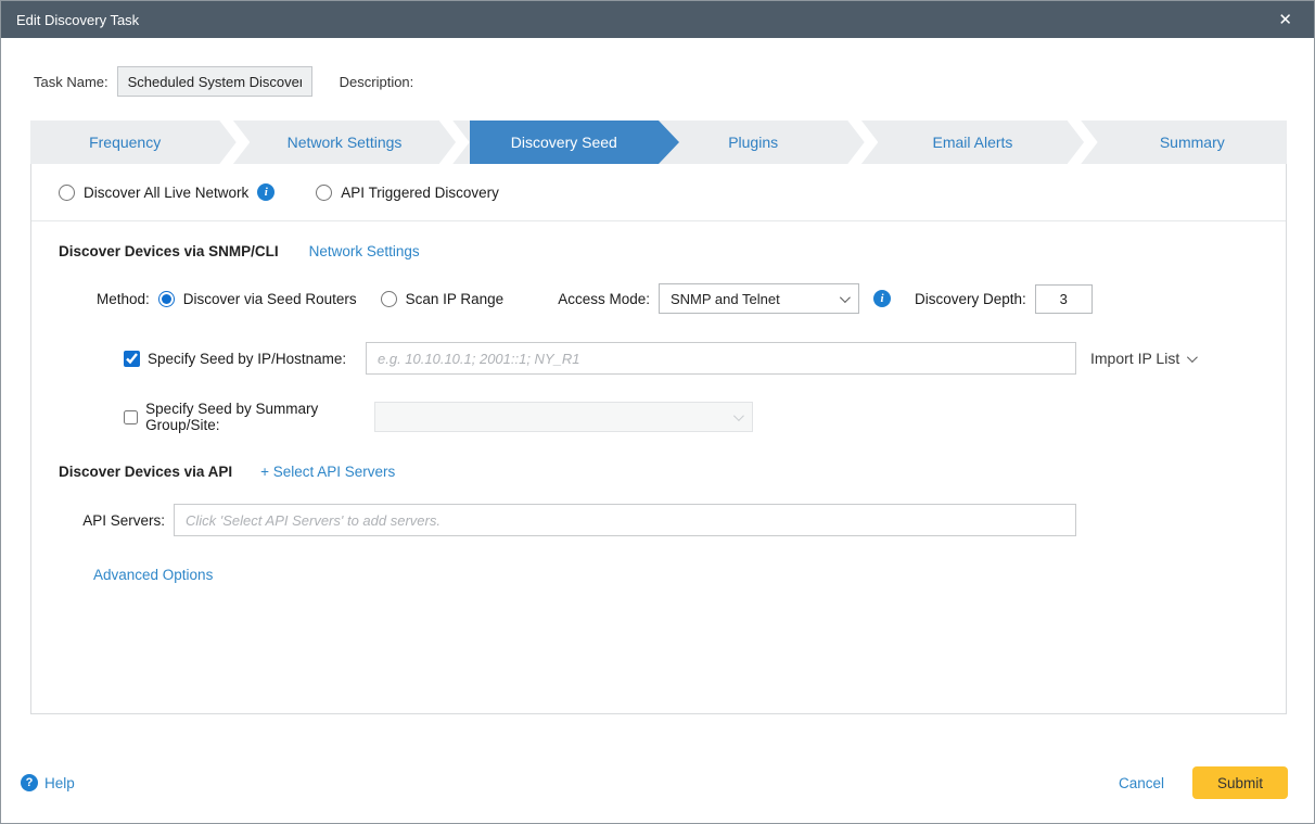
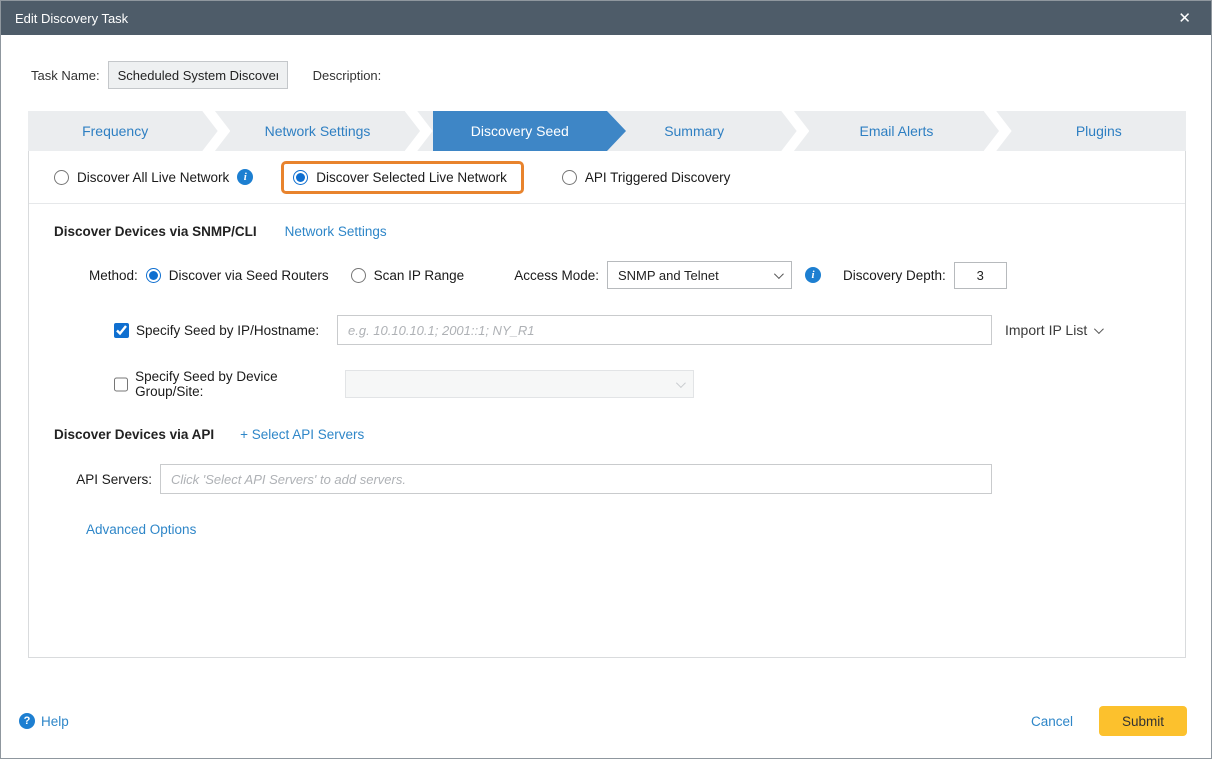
  Edit Discovery Task
  ✕
  Task Name:
  Scheduled System Discove
  Description:
  Frequency
  Network Settings
  Discovery Seed
- Plugins
+ Summary
  Email Alerts
- Summary
+ Plugins
  Discover All Live Network
  i
+ Discover Selected Live Network
  API Triggered Discovery
  Discover Devices via SNMP/CLI
  Network Settings
  Method:
  Discover via Seed Routers
  Scan IP Range
  Access Mode:
  SNMP and Telnet
  i
  Discovery Depth:
  3
  Specify Seed by IP/Hostname:
  e.g. 10.10.10.1; 2001::1; NY_R1
  Import IP List
- Specify Seed by Summary Group/Site:
+ Specify Seed by Device Group/Site:
  Discover Devices via API
  + Select API Servers
  API Servers:
  Click 'Select API Servers' to add servers.
  Advanced Options
  ?
  Help
  Cancel
  Submit
